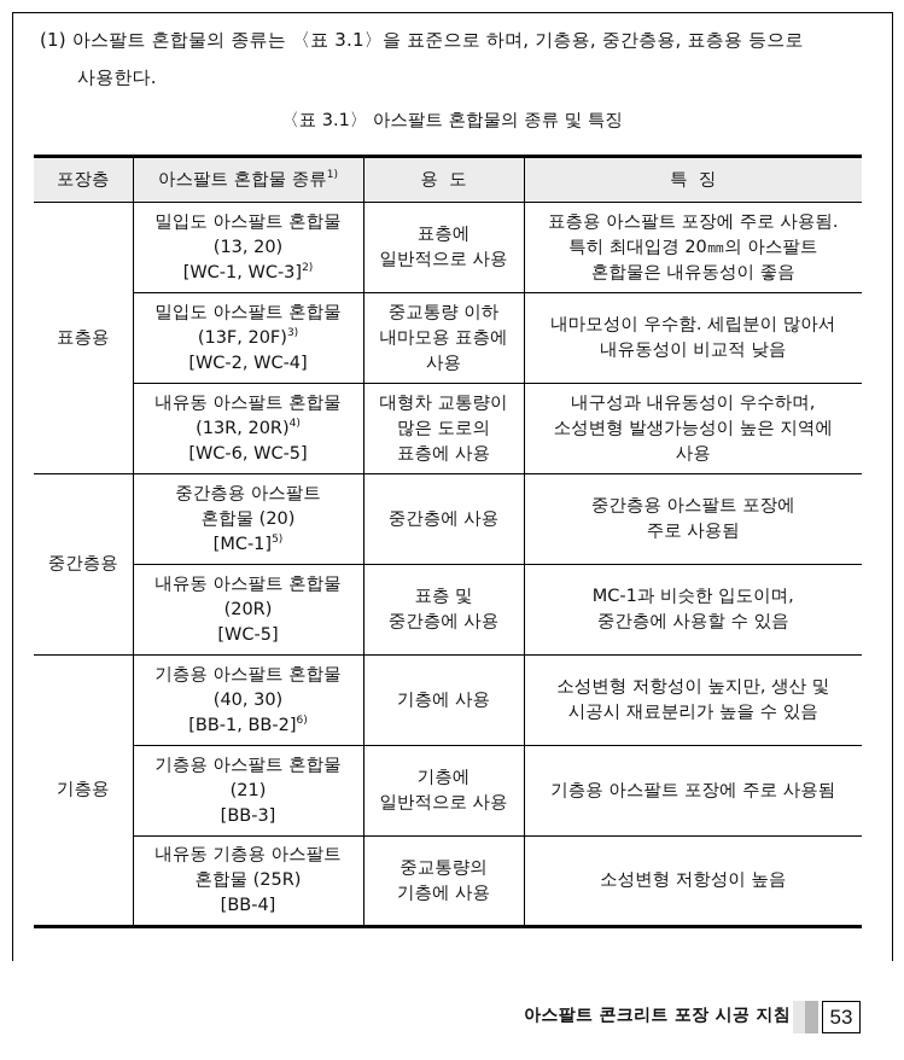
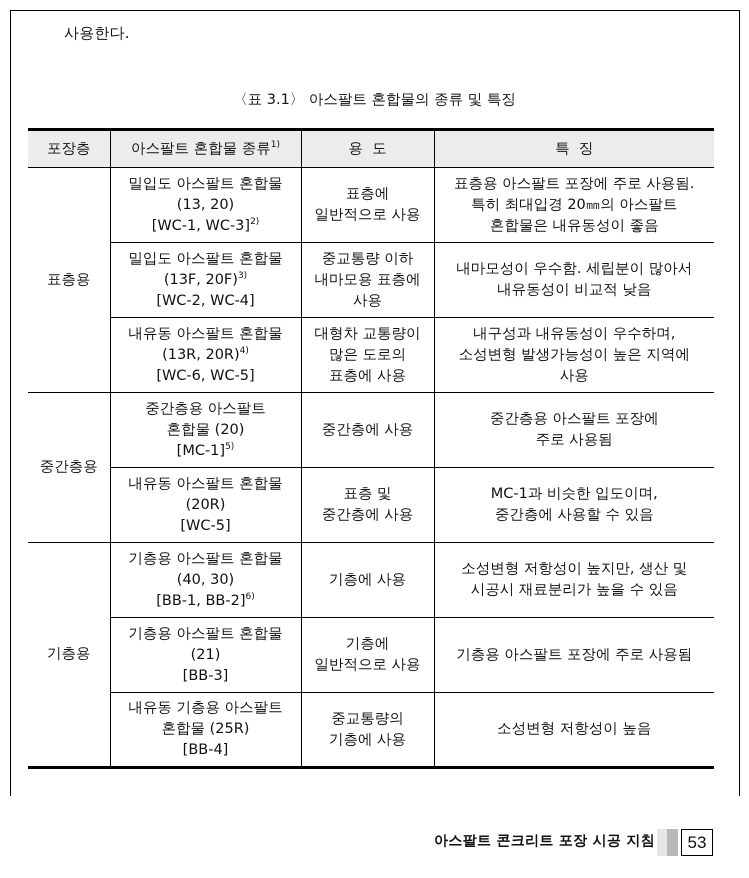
- (1) 아스팔트 혼합물의 종류는 〈표 3.1〉을 표준으로 하며, 기층용, 중간층용, 표층용 등으로
  사용한다.
  〈표 3.1〉 아스팔트 혼합물의 종류 및 특징
  포장층	아스팔트 혼합물 종류1)	용 도	특 징
  표층용	밀입도 아스팔트 혼합물(13, 20)[WC-1, WC-3]2)	표층에일반적으로 사용	표층용 아스팔트 포장에 주로 사용됨.특히 최대입경 20㎜의 아스팔트혼합물은 내유동성이 좋음
  밀입도 아스팔트 혼합물(13F, 20F)3)[WC-2, WC-4]	중교통량 이하내마모용 표층에사용	내마모성이 우수함. 세립분이 많아서내유동성이 비교적 낮음
  내유동 아스팔트 혼합물(13R, 20R)4)[WC-6, WC-5]	대형차 교통량이많은 도로의표층에 사용	내구성과 내유동성이 우수하며,소성변형 발생가능성이 높은 지역에사용
  중간층용	중간층용 아스팔트혼합물 (20)[MC-1]5)	중간층에 사용	중간층용 아스팔트 포장에주로 사용됨
  내유동 아스팔트 혼합물(20R)[WC-5]	표층 및중간층에 사용	MC-1과 비슷한 입도이며,중간층에 사용할 수 있음
  기층용	기층용 아스팔트 혼합물(40, 30)[BB-1, BB-2]6)	기층에 사용	소성변형 저항성이 높지만, 생산 및시공시 재료분리가 높을 수 있음
  기층용 아스팔트 혼합물(21)[BB-3]	기층에일반적으로 사용	기층용 아스팔트 포장에 주로 사용됨
  내유동 기층용 아스팔트혼합물 (25R)[BB-4]	중교통량의기층에 사용	소성변형 저항성이 높음
  아스팔트 콘크리트 포장 시공 지침
  53
